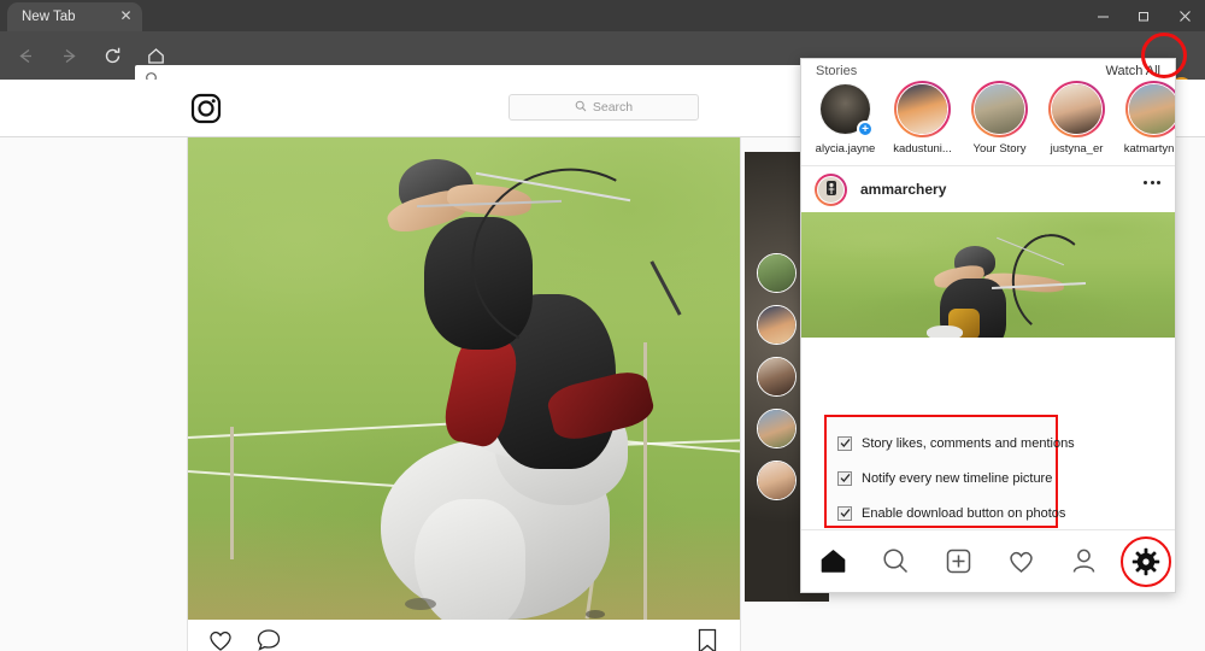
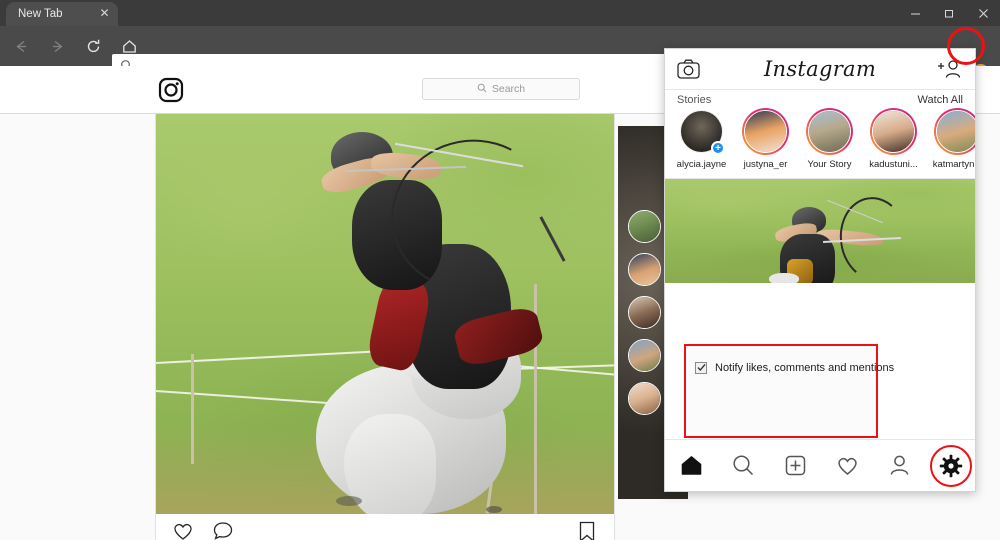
  New Tab
  ✕
  Search
+ Instagram
  Stories
  Watch All
  +
  alycia.jayne
- kadustuni...
+ justyna_er
  Your Story
- justyna_er
+ kadustuni...
  katmartyn
- ammarchery
- Story likes, comments and mentions
+ Notify likes, comments and mentions
- Notify every new timeline picture
- Enable download button on photos
